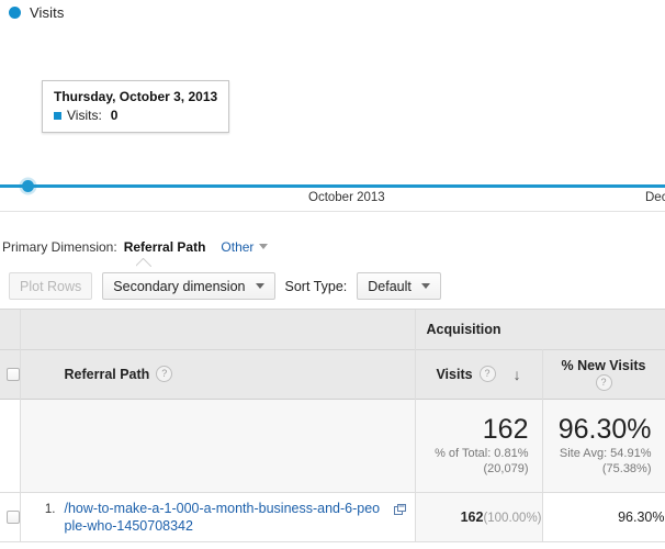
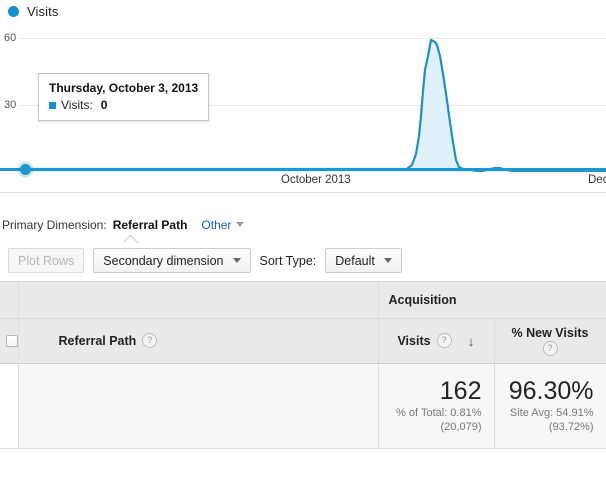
  Visits
+ 60
+ 30
  October 2013
  Thursday, October 3, 2013
  Visits:
  0
  Primary Dimension:
  Referral Path
  Other
  Plot Rows
  Secondary dimension
  Sort Type:
  Default
  		Acquisition
  	Referral Path ?	Visits ? ↓	% New Visits ?
- 		162 % of Total: 0.81% (20,079)	96.30% Site Avg: 54.91% (75.38%)
+ 		162 % of Total: 0.81% (20,079)	96.30% Site Avg: 54.91% (93.72%)
- 	1. /how-to-make-a-1-000-a-month-business-and-6-people-who-1450708342	162(100.00%)	96.30%
